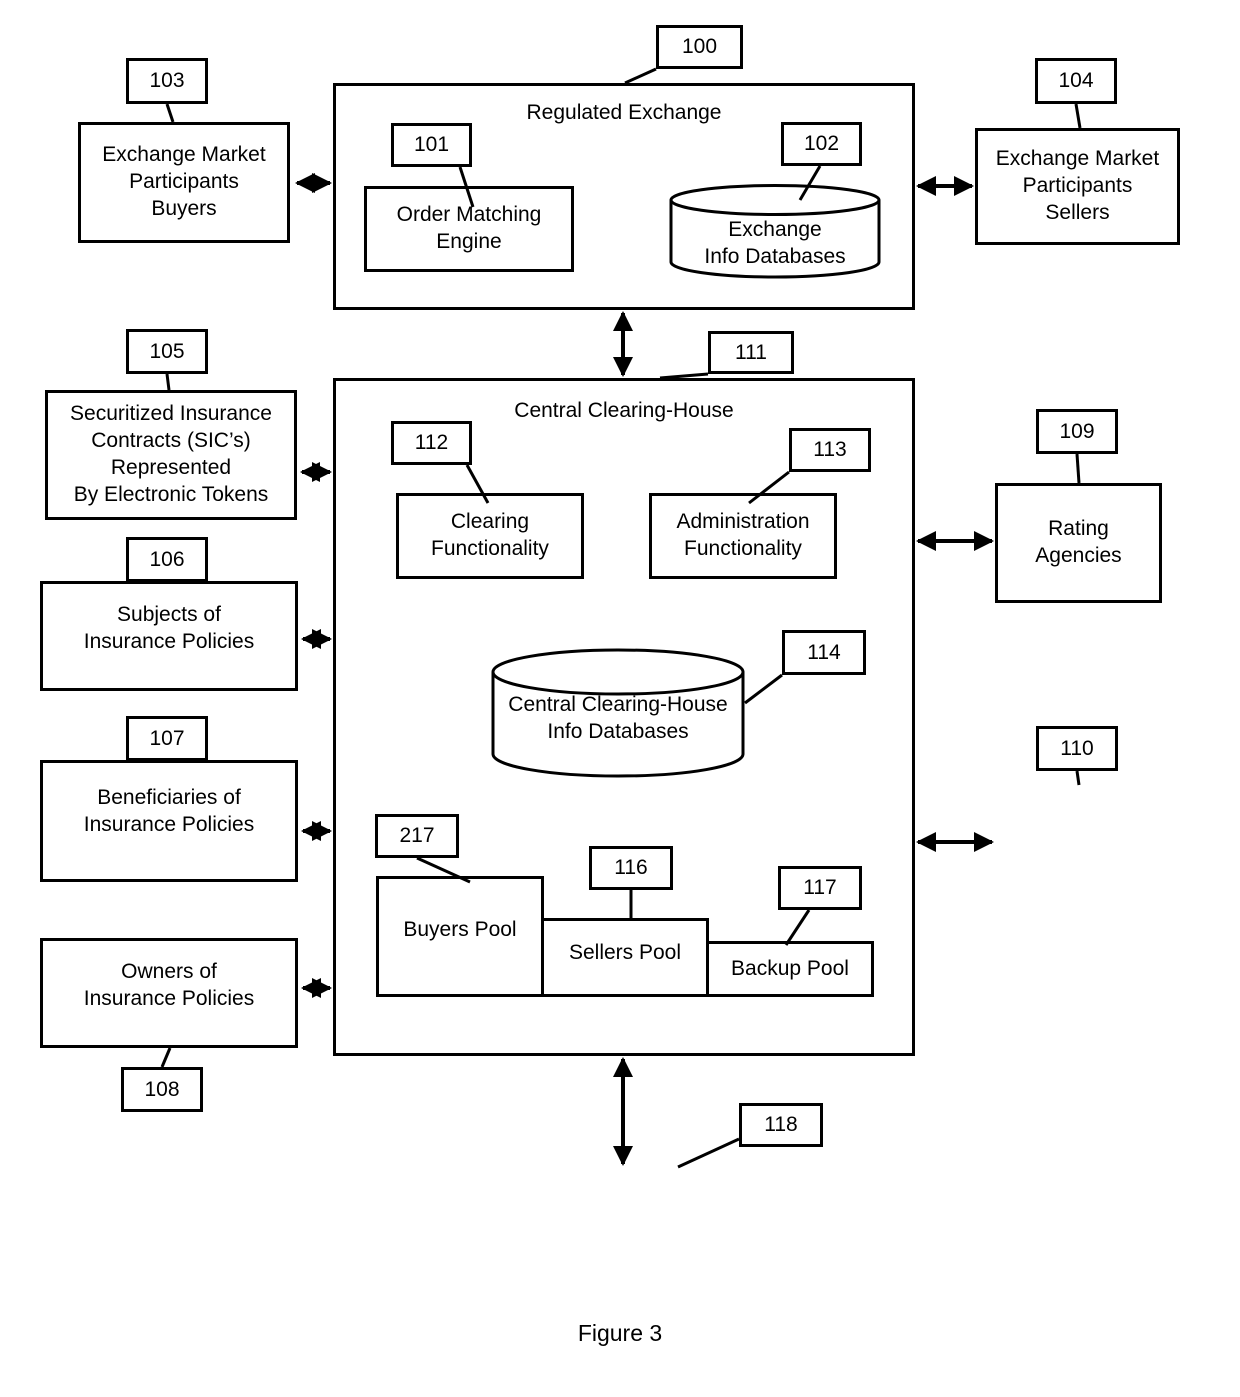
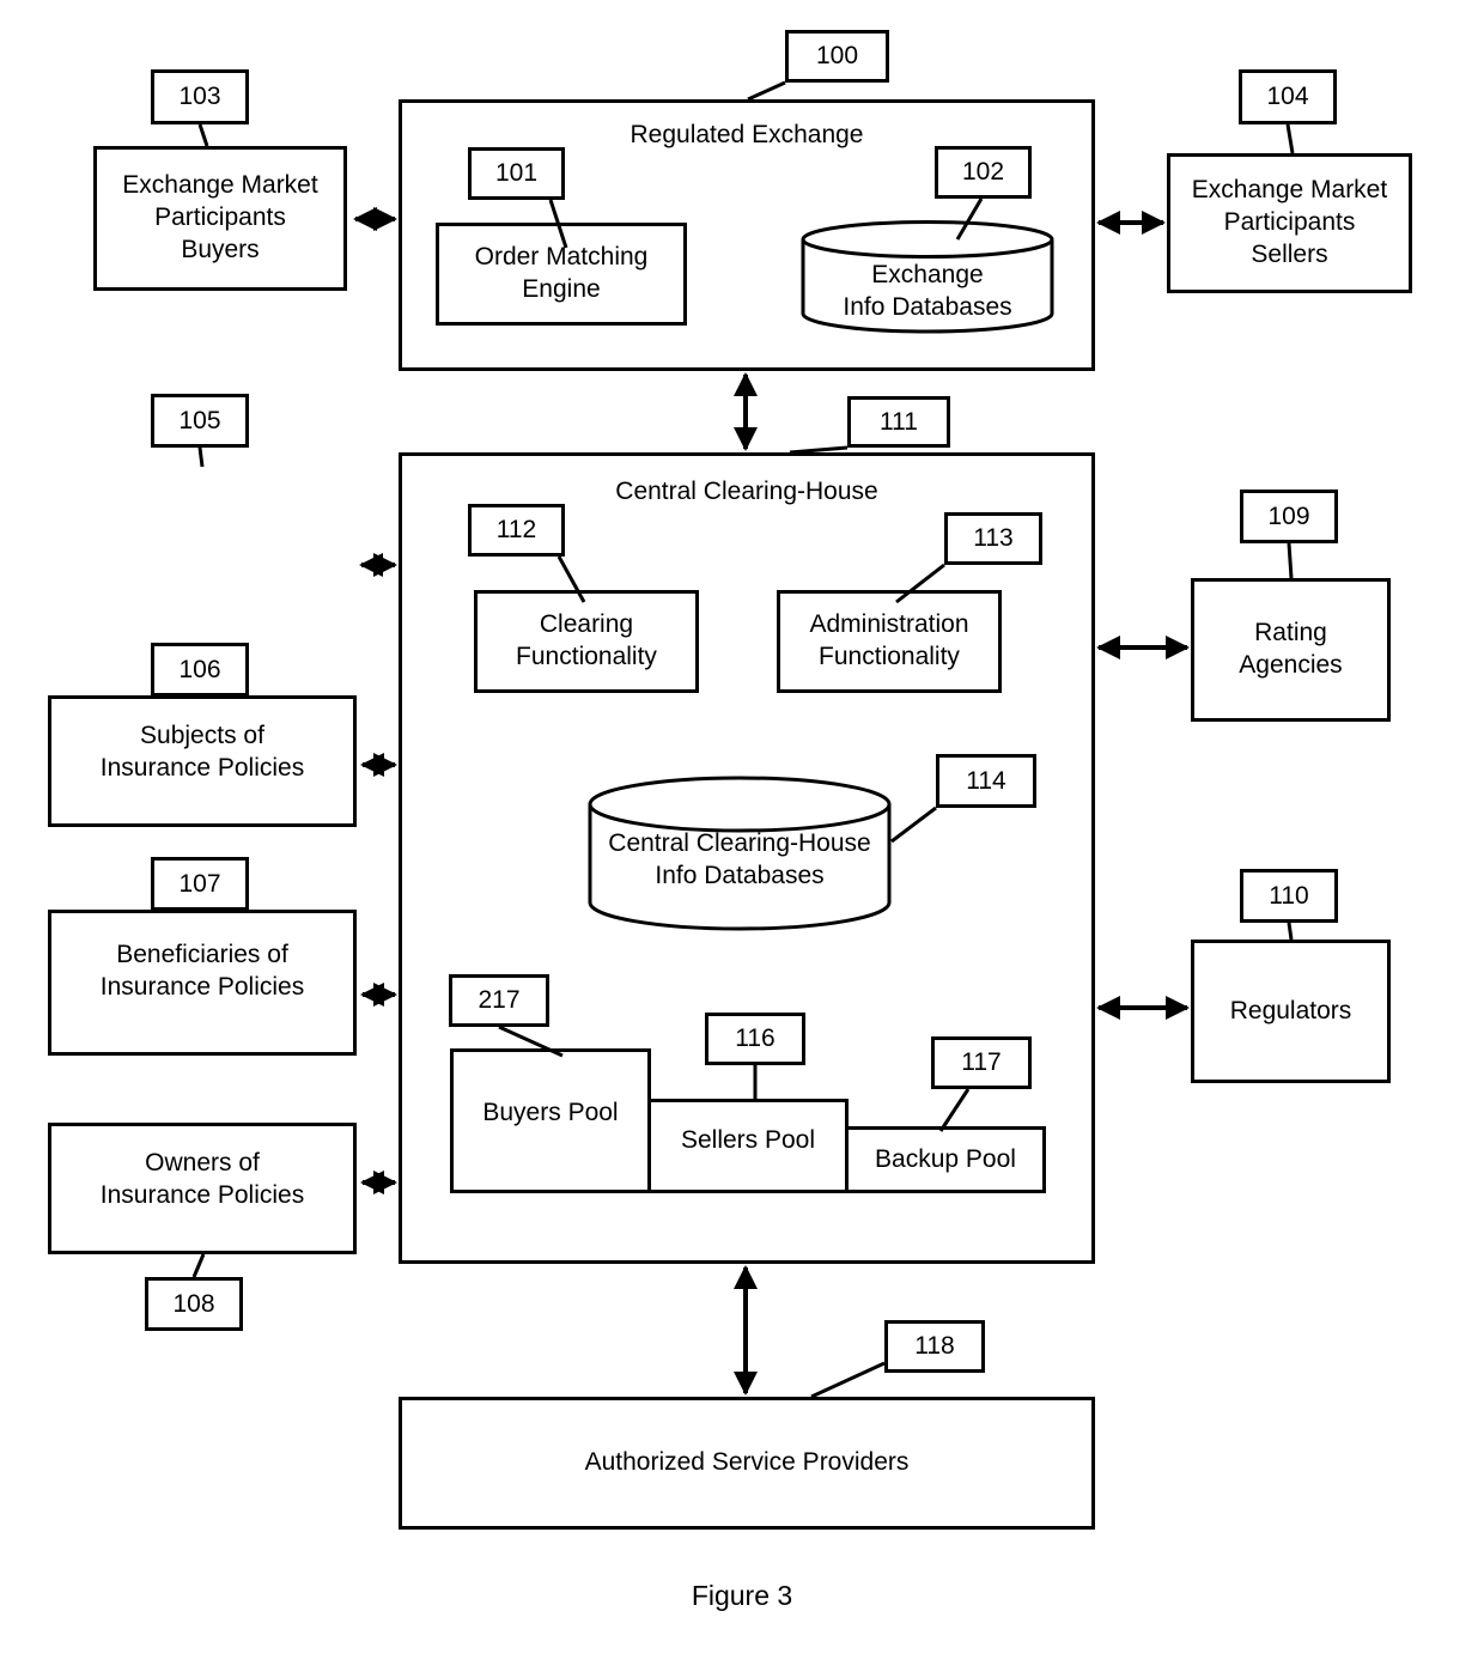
  100
  103
  104
  101
  102
  111
  105
  109
  112
  113
  106
  114
  107
  110
  217
  116
  117
  108
  118
  Regulated Exchange
  Order Matching
  Engine
  Exchange
  Info Databases
  Central Clearing-House
  Clearing
  Functionality
  Administration
  Functionality
  Central Clearing-House
  Info Databases
  Buyers Pool
  Sellers Pool
  Backup Pool
  Exchange Market
  Participants
  Buyers
- Securitized Insurance
- Contracts (SIC’s)
- Represented
- By Electronic Tokens
  Subjects of
  Insurance Policies
  Beneficiaries of
  Insurance Policies
  Owners of
  Insurance Policies
  Exchange Market
  Participants
  Sellers
  Rating
  Agencies
+ Regulators
+ Authorized Service Providers
  Figure 3
